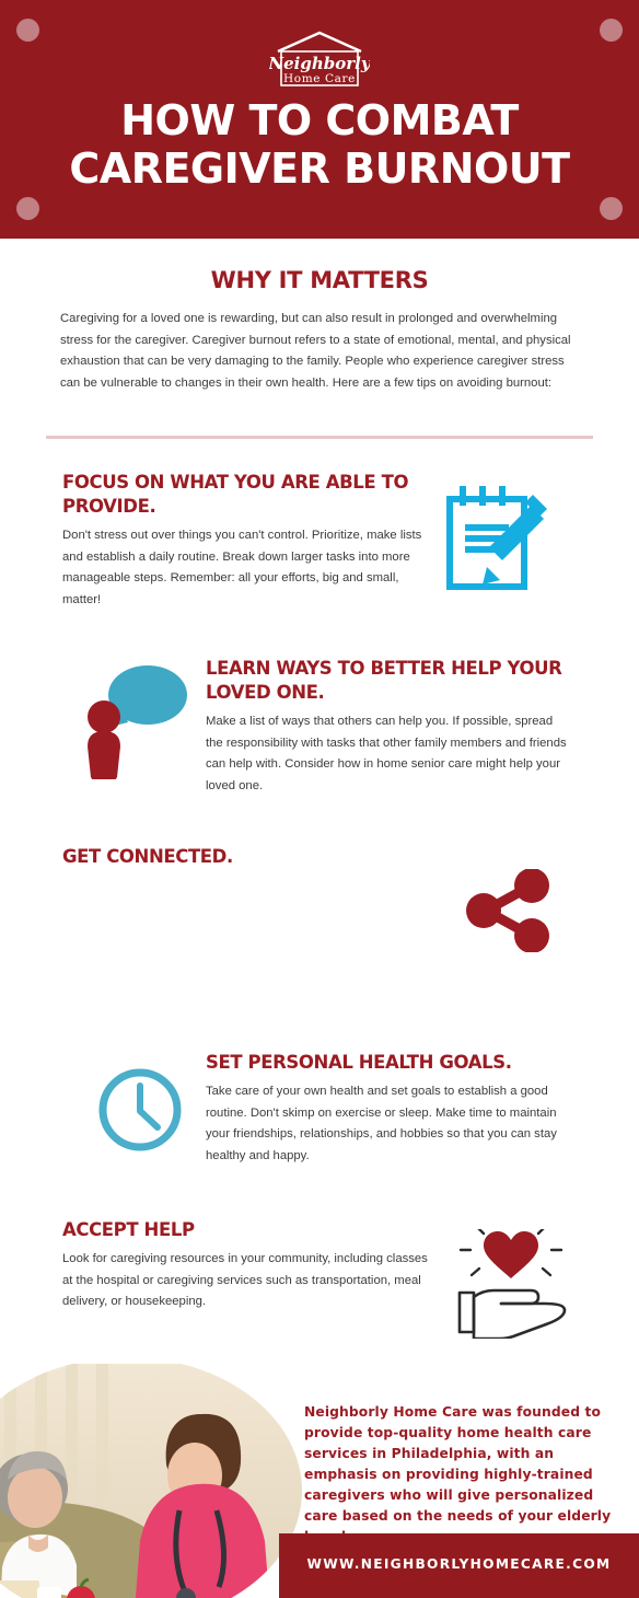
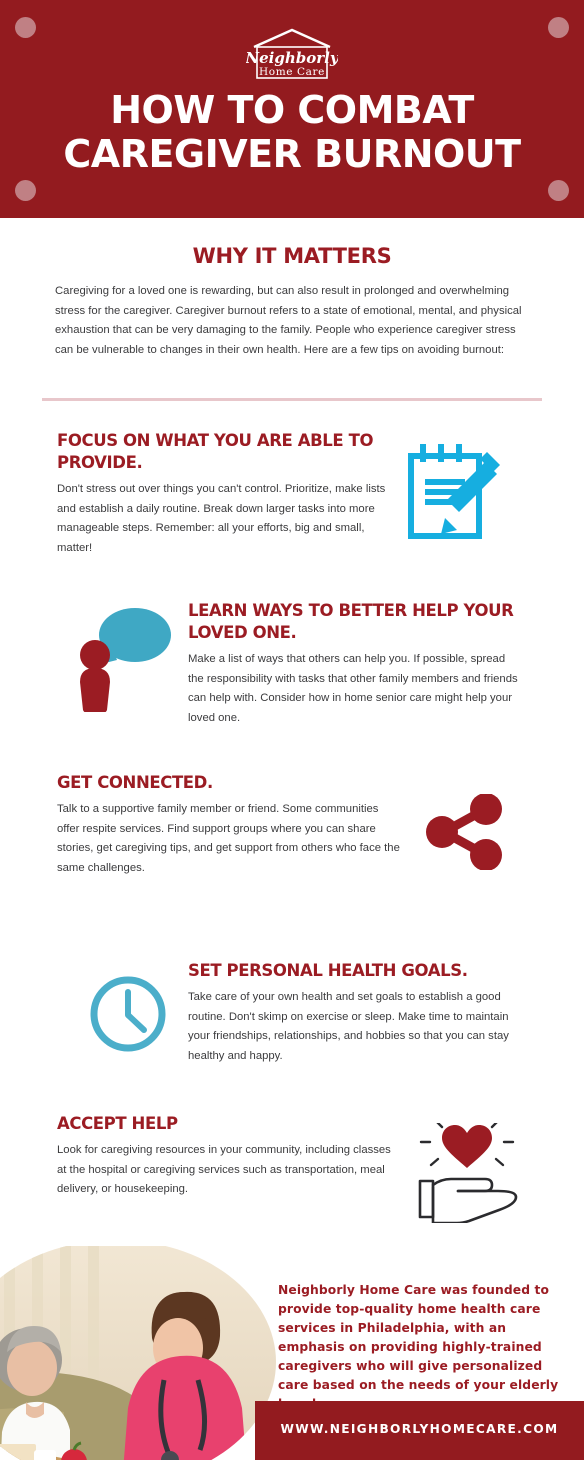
  Neighborly
  Home Care
  HOW TO COMBAT
  CAREGIVER BURNOUT
  WHY IT MATTERS
  Caregiving for a loved one is rewarding, but can also result in prolonged and overwhelming stress for the caregiver. Caregiver burnout refers to a state of emotional, mental, and physical exhaustion that can be very damaging to the family. People who experience caregiver stress can be vulnerable to changes in their own health. Here are a few tips on avoiding burnout:
  FOCUS ON WHAT YOU ARE ABLE TO PROVIDE.
  Don't stress out over things you can't control. Prioritize, make lists and establish a daily routine. Break down larger tasks into more manageable steps. Remember: all your efforts, big and small, matter!
  LEARN WAYS TO BETTER HELP YOUR LOVED ONE.
  Make a list of ways that others can help you. If possible, spread the responsibility with tasks that other family members and friends can help with. Consider how in home senior care might help your loved one.
  GET CONNECTED.
+ Talk to a supportive family member or friend. Some communities offer respite services. Find support groups where you can share stories, get caregiving tips, and get support from others who face the same challenges.
  SET PERSONAL HEALTH GOALS.
  Take care of your own health and set goals to establish a good routine. Don't skimp on exercise or sleep. Make time to maintain your friendships, relationships, and hobbies so that you can stay healthy and happy.
  ACCEPT HELP
  Look for caregiving resources in your community, including classes at the hospital or caregiving services such as transportation, meal delivery, or housekeeping.
  Neighborly Home Care was founded to provide top-quality home health care services in Philadelphia, with an emphasis on providing highly-trained caregivers who will give personalized care based on the needs of your elderly
  WWW.NEIGHBORLYHOMECARE.COM
